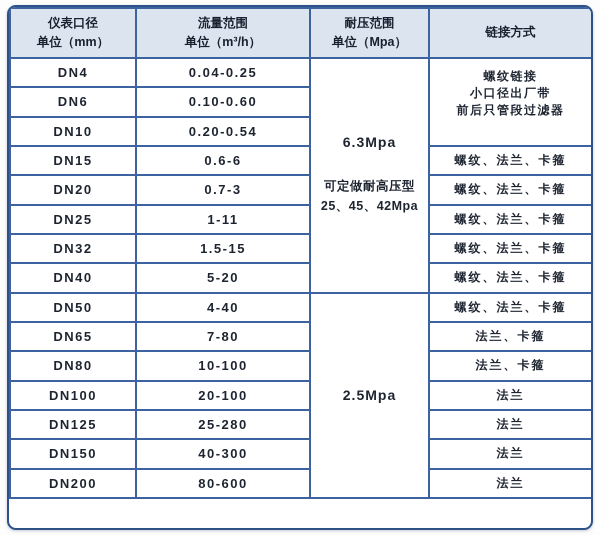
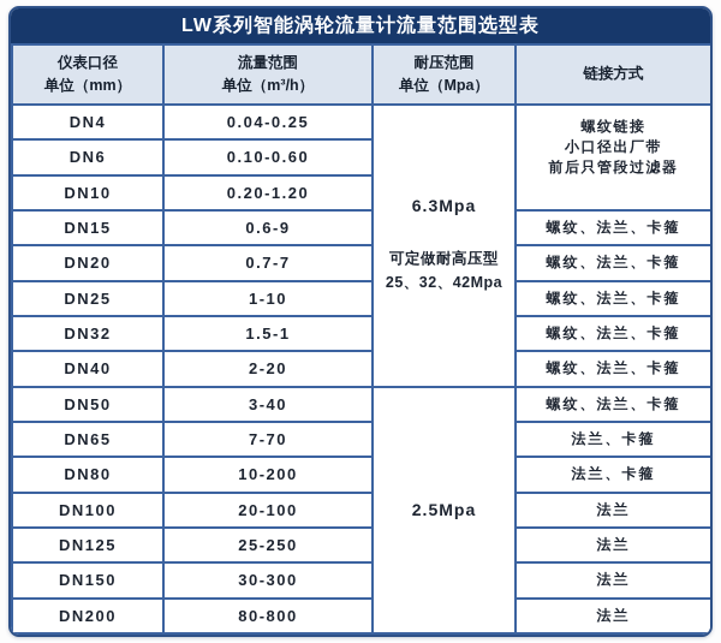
+ LW系列智能涡轮流量计流量范围选型表
  仪表口径 单位（mm）	流量范围 单位（m³/h）	耐压范围 单位（Mpa）	链接方式
- DN4	0.04-0.25	6.3Mpa 可定做耐高压型 25、45、42Mpa	螺纹链接 小口径出厂带 前后只管段过滤器
+ DN4	0.04-0.25	6.3Mpa 可定做耐高压型 25、32、42Mpa	螺纹链接 小口径出厂带 前后只管段过滤器
  DN6	0.10-0.60
- DN10	0.20-0.54
+ DN10	0.20-1.20
- DN15	0.6-6	螺纹、法兰、卡箍
+ DN15	0.6-9	螺纹、法兰、卡箍
- DN20	0.7-3	螺纹、法兰、卡箍
+ DN20	0.7-7	螺纹、法兰、卡箍
- DN25	1-11	螺纹、法兰、卡箍
+ DN25	1-10	螺纹、法兰、卡箍
- DN32	1.5-15	螺纹、法兰、卡箍
+ DN32	1.5-1	螺纹、法兰、卡箍
- DN40	5-20	螺纹、法兰、卡箍
+ DN40	2-20	螺纹、法兰、卡箍
- DN50	4-40	2.5Mpa	螺纹、法兰、卡箍
+ DN50	3-40	2.5Mpa	螺纹、法兰、卡箍
- DN65	7-80	法兰、卡箍
+ DN65	7-70	法兰、卡箍
- DN80	10-100	法兰、卡箍
+ DN80	10-200	法兰、卡箍
  DN100	20-100	法兰
- DN125	25-280	法兰
+ DN125	25-250	法兰
- DN150	40-300	法兰
+ DN150	30-300	法兰
- DN200	80-600	法兰
+ DN200	80-800	法兰
